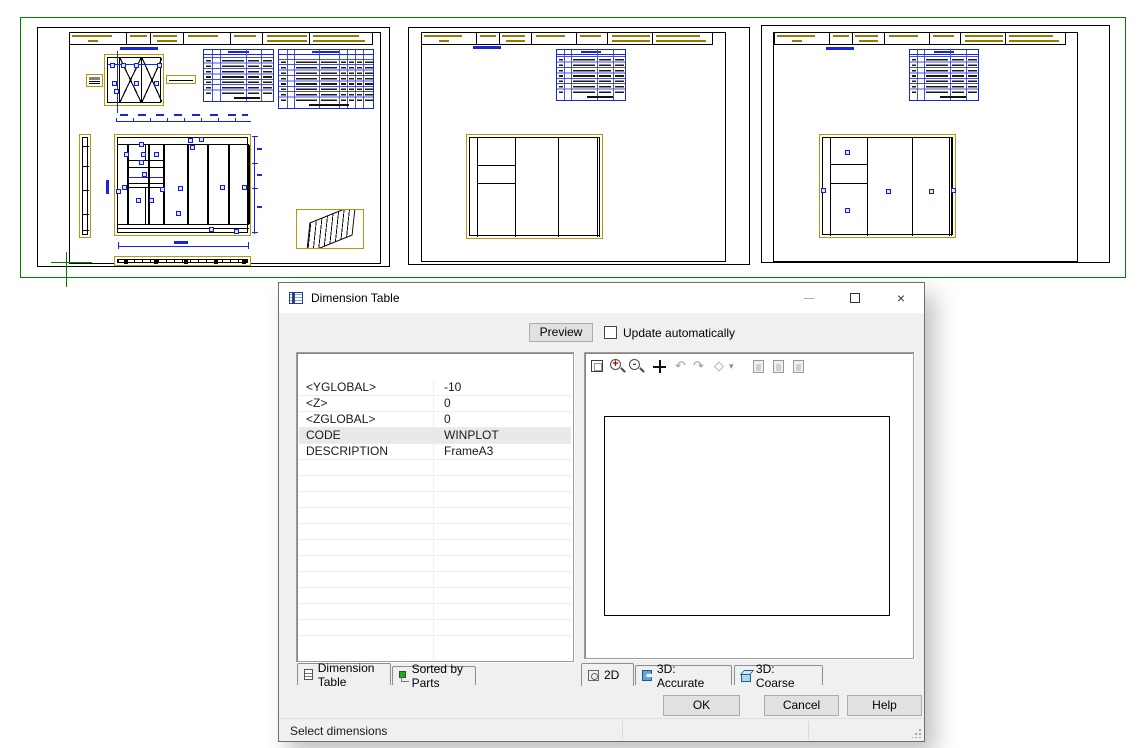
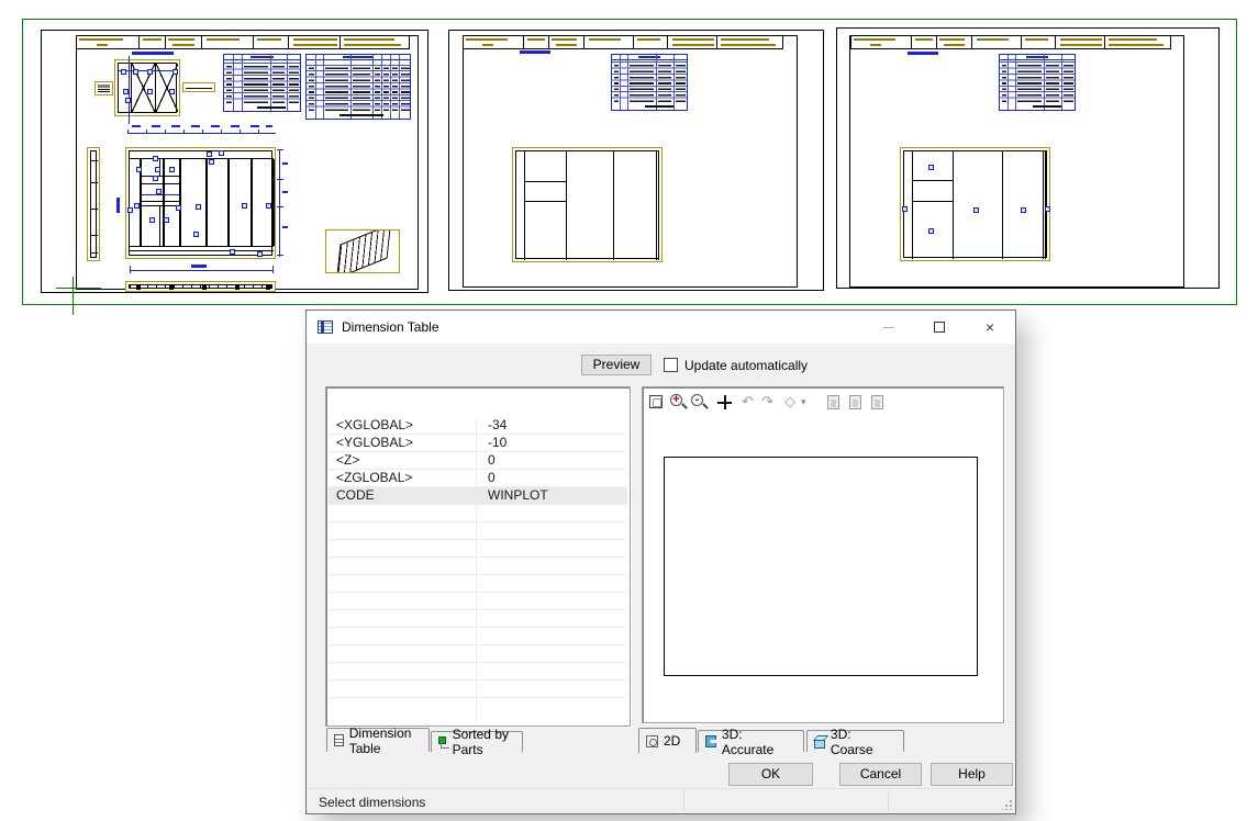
  Dimension Table
  ×
  Preview
  Update automatically
+ <XGLOBAL>
+ -34
  <YGLOBAL>
  -10
  <Z>
  0
  <ZGLOBAL>
  0
  CODE
  WINPLOT
- DESCRIPTION
- FrameA3
  +
  -
  ↶
  ↷
  ◇
  ▾
  Dimension Table
  Sorted by Parts
  2D
  3D: Accurate
  3D: Coarse
  OK
  Cancel
  Help
  Select dimensions
